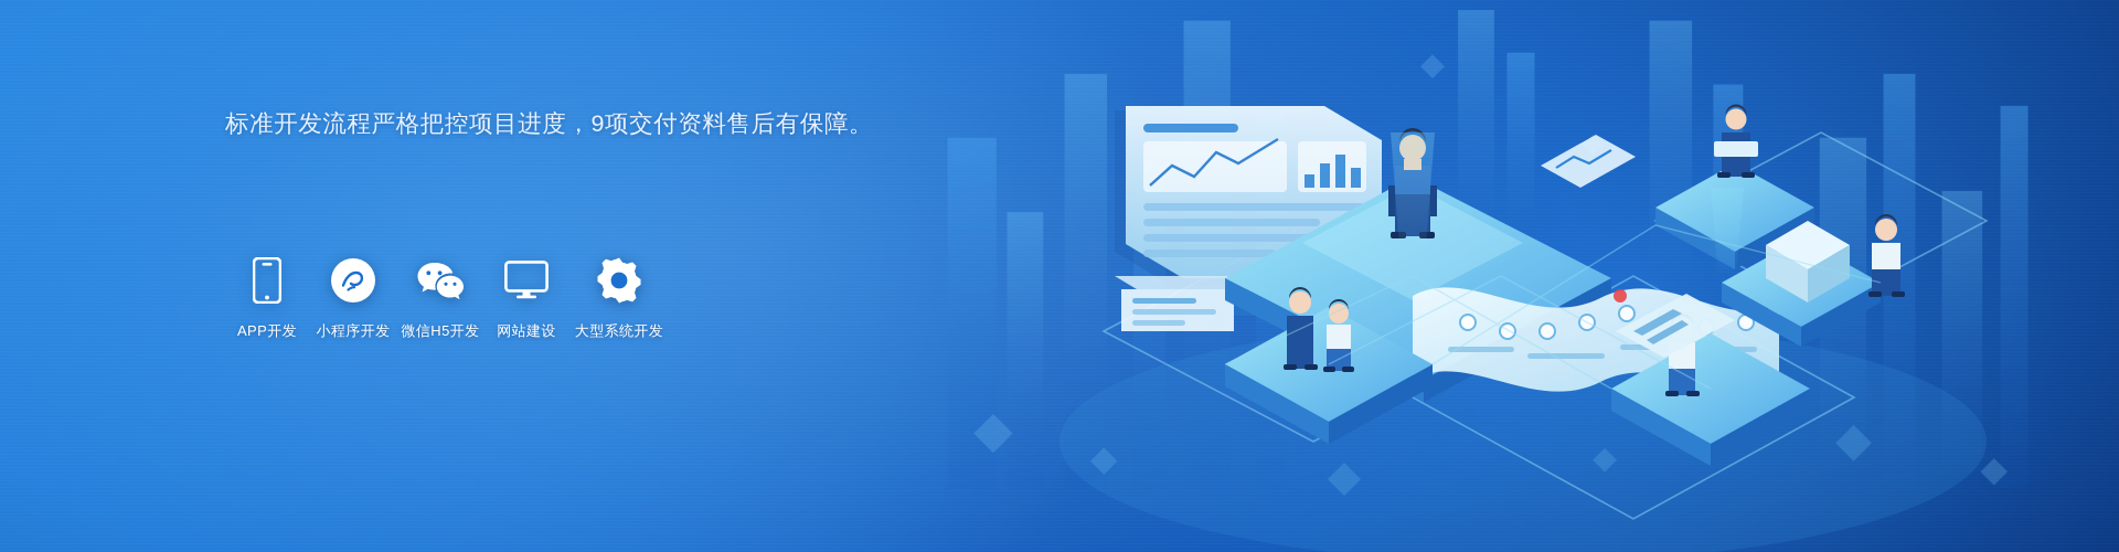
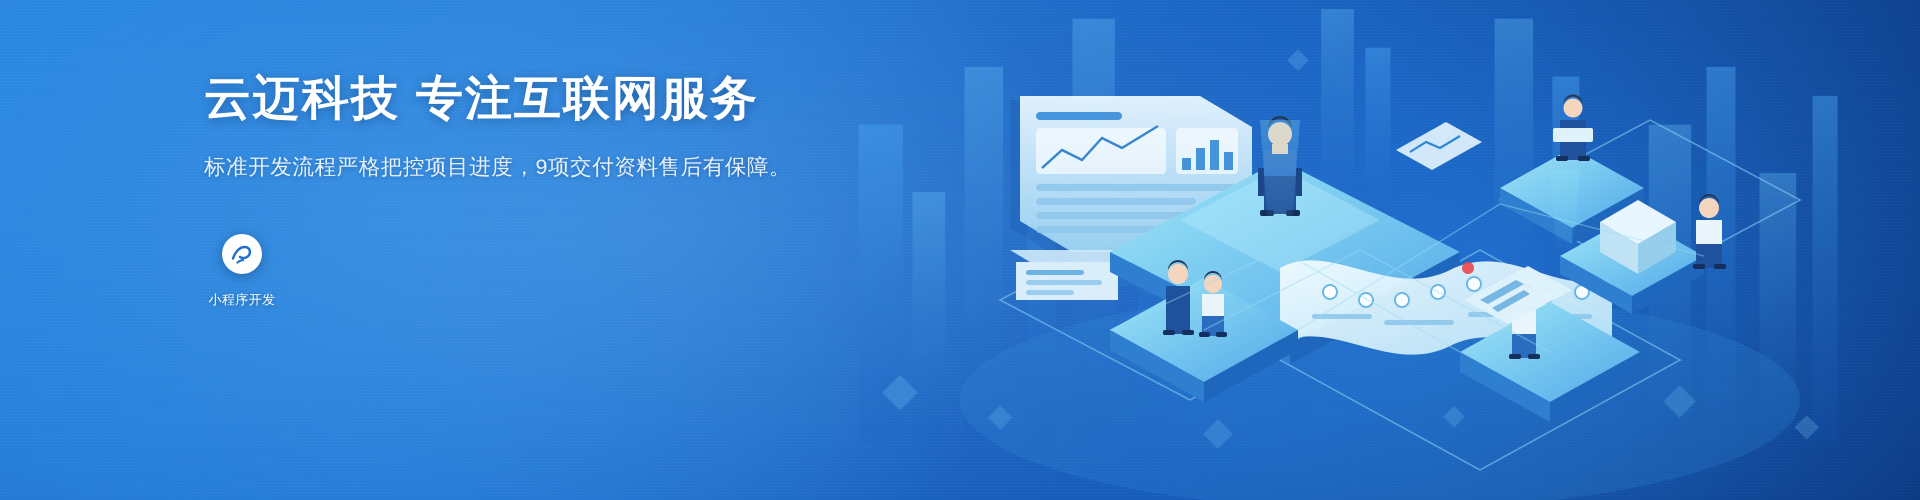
+ 云迈科技 专注互联网服务
  标准开发流程严格把控项目进度，9项交付资料售后有保障。
- APP开发
  小程序开发
- 微信H5开发
- 网站建设
- 大型系统开发
